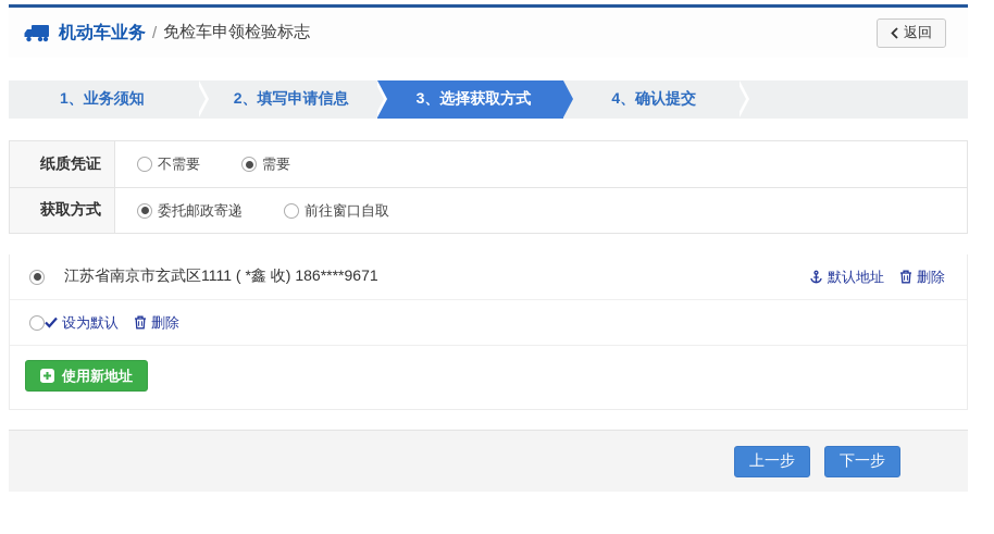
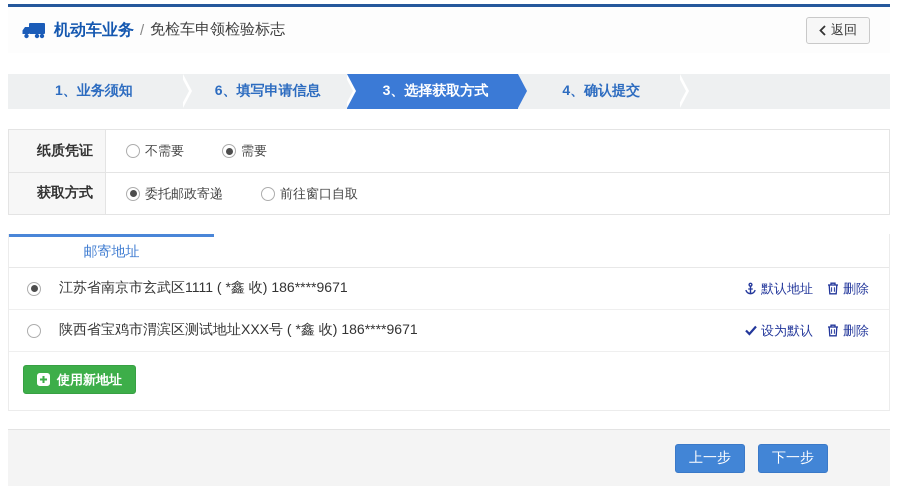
  机动车业务
  /
  免检车申领检验标志
  返回
  1、业务须知
- 2、填写申请信息
+ 6、填写申请信息
  3、选择获取方式
  4、确认提交
  纸质凭证
  不需要
  需要
  获取方式
  委托邮政寄递
  前往窗口自取
+ 邮寄地址
  江苏省南京市玄武区1111 ( *鑫 收) 186****9671
  默认地址
  删除
+ 陕西省宝鸡市渭滨区测试地址XXX号 ( *鑫 收) 186****9671
  设为默认
  删除
  使用新地址
  上一步
  下一步
